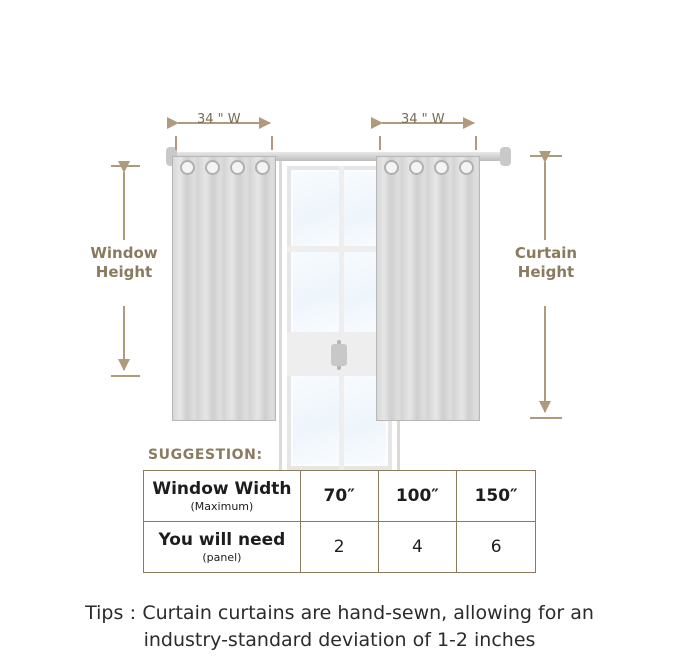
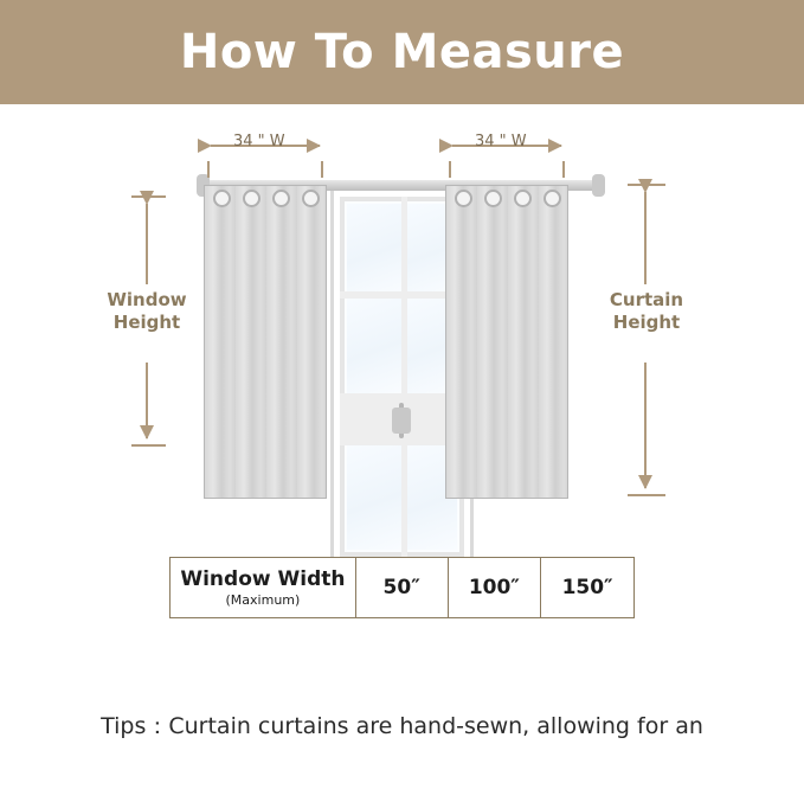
+ How To Measure
  34 " W
  34 " W
  Window
  Height
  Curtain
  Height
- SUGGESTION:
- Window Width (Maximum)	70″	100″	150″
+ Window Width (Maximum)	50″	100″	150″
- You will need (panel)	2	4	6
  Tips：Curtain curtains are hand-sewn, allowing for an
- industry-standard deviation of 1-2 inches
